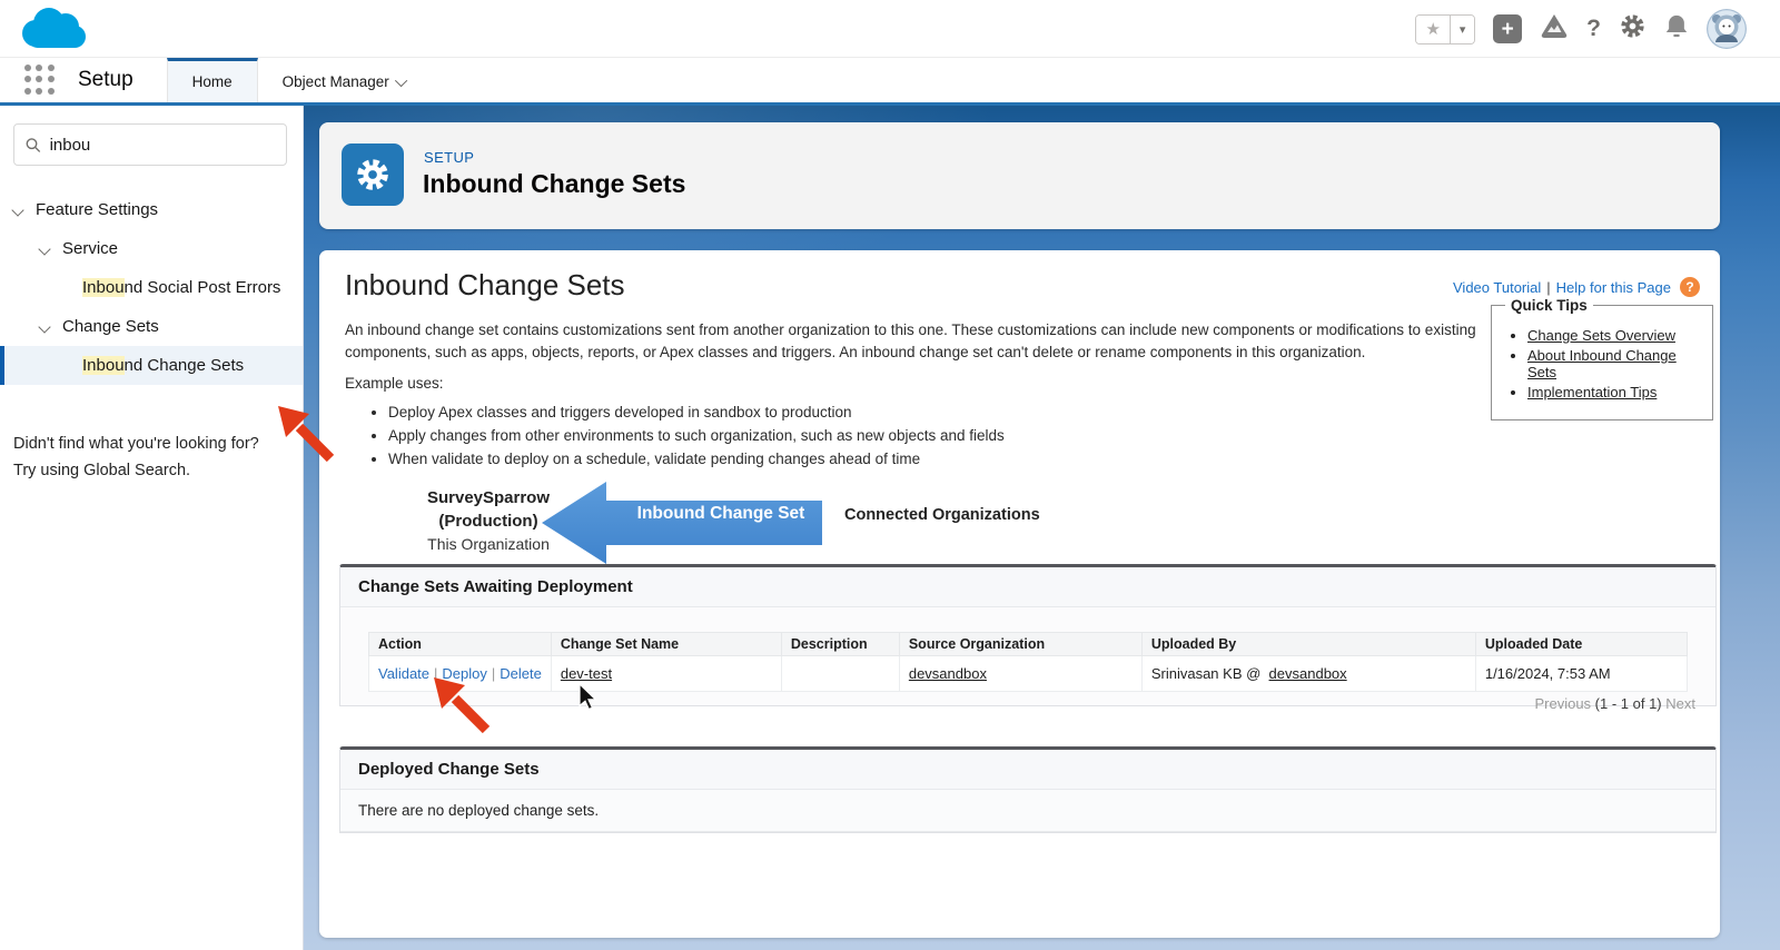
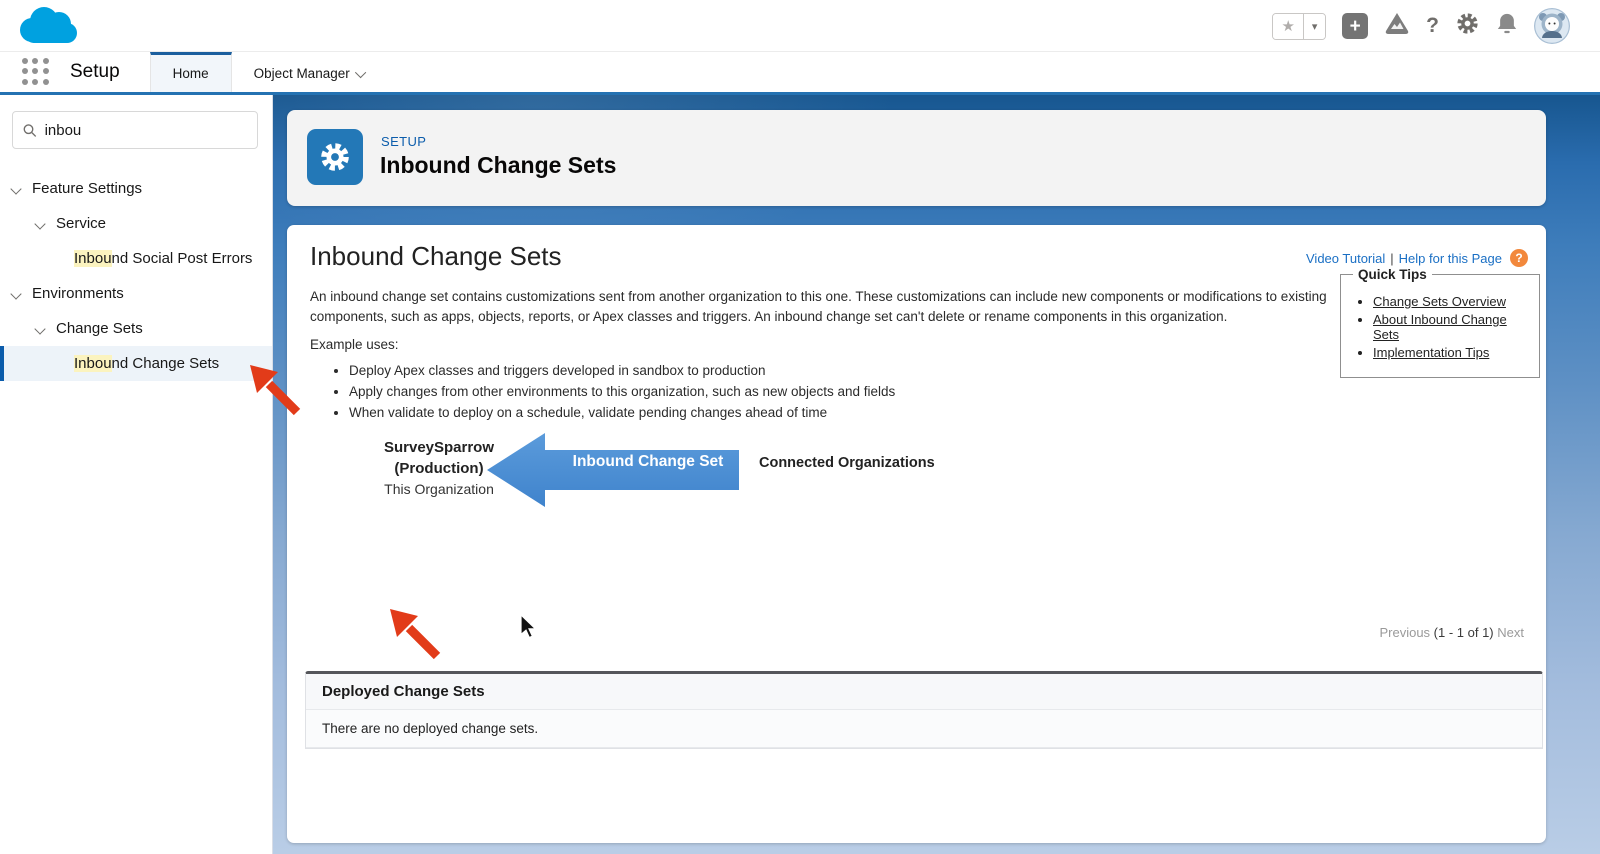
  ★
  ▾
  +
  ?
  Setup
  Home
  Object Manager
  inbou
  Feature Settings
  Service
  Inbound Social Post Errors
+ Environments
  Change Sets
  Inbound Change Sets
- Didn't find what you're looking for?
- Try using Global Search.
  SETUP
  Inbound Change Sets
  Inbound Change Sets
  Video Tutorial
  |
  Help for this Page
  ?
  An inbound change set contains customizations sent from another organization to this one. These customizations can include new components or modifications to existing components, such as apps, objects, reports, or Apex classes and triggers. An inbound change set can't delete or rename components in this organization.
  Quick Tips
  Change Sets Overview
  About Inbound Change Sets
  Implementation Tips
  Example uses:
  Deploy Apex classes and triggers developed in sandbox to production
- Apply changes from other environments to such organization, such as new objects and fields
+ Apply changes from other environments to this organization, such as new objects and fields
  When validate to deploy on a schedule, validate pending changes ahead of time
  SurveySparrow
  (Production)
  This Organization
  Inbound Change Set
  Connected Organizations
- Change Sets Awaiting Deployment
- Action	Change Set Name	Description	Source Organization	Uploaded By	Uploaded Date
- Validate | Deploy | Delete	dev-test		devsandbox	Srinivasan KB @ devsandbox	1/16/2024, 7:53 AM
  Previous (1 - 1 of 1) Next
  Deployed Change Sets
  There are no deployed change sets.
